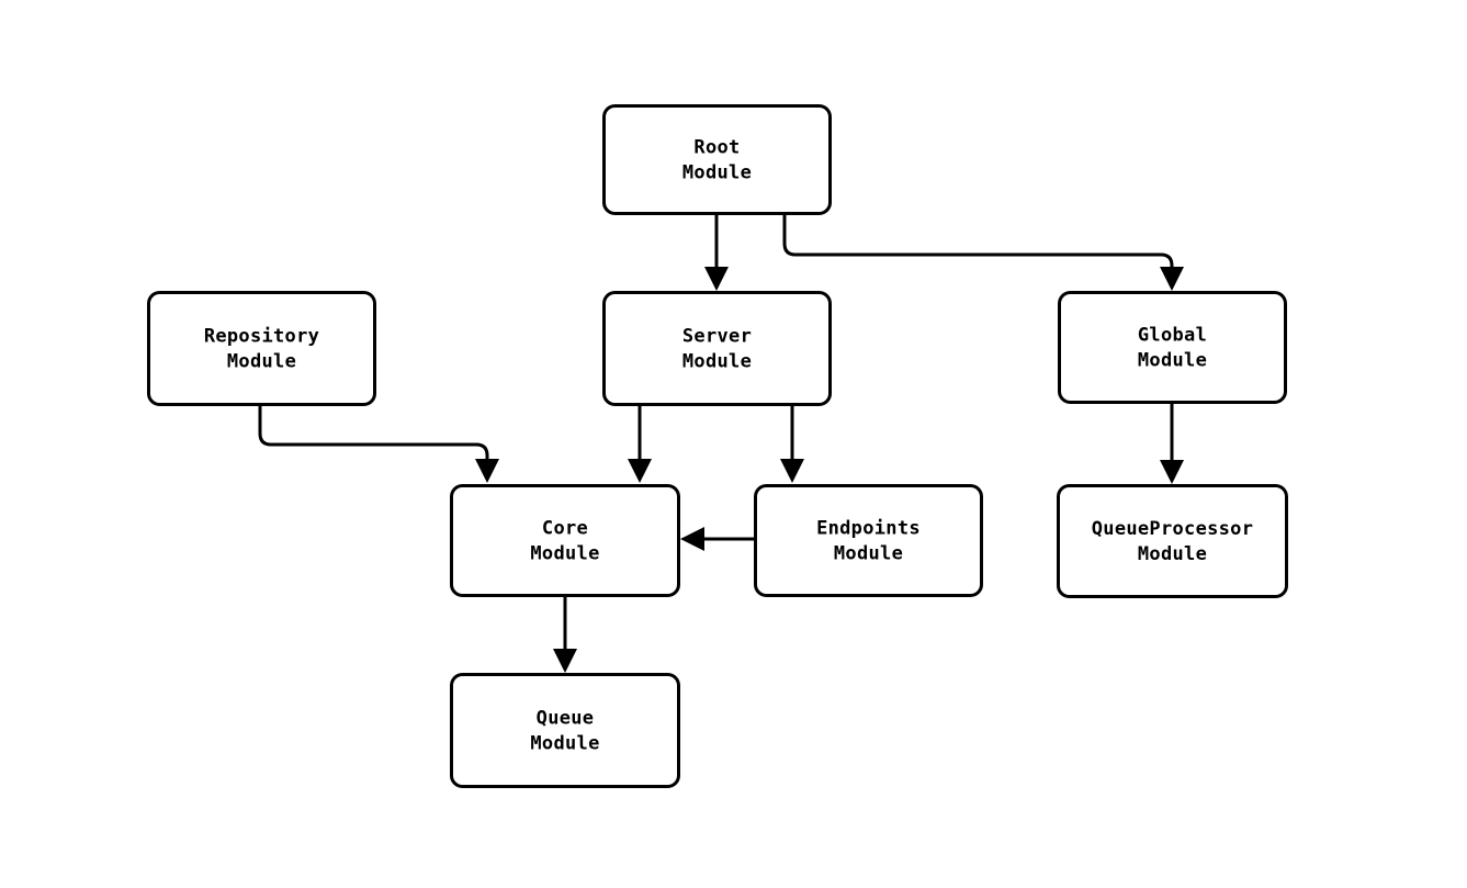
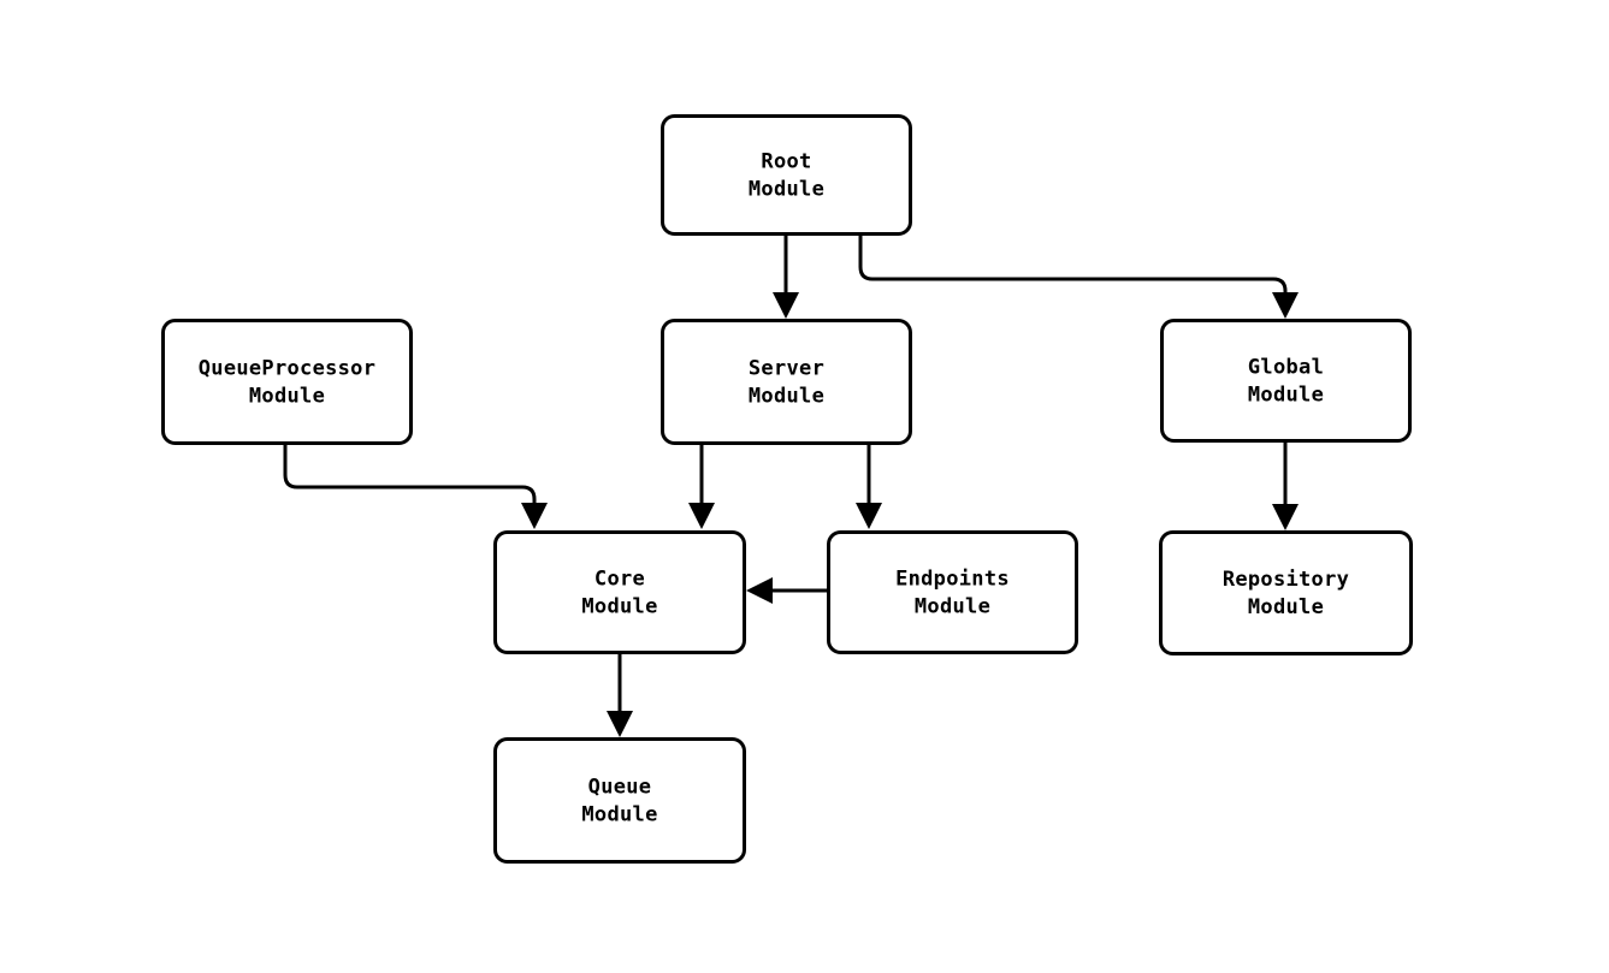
  Root
  Module
- Repository
+ QueueProcessor
  Module
  Server
  Module
  Global
  Module
  Core
  Module
  Endpoints
  Module
- QueueProcessor
+ Repository
  Module
  Queue
  Module
